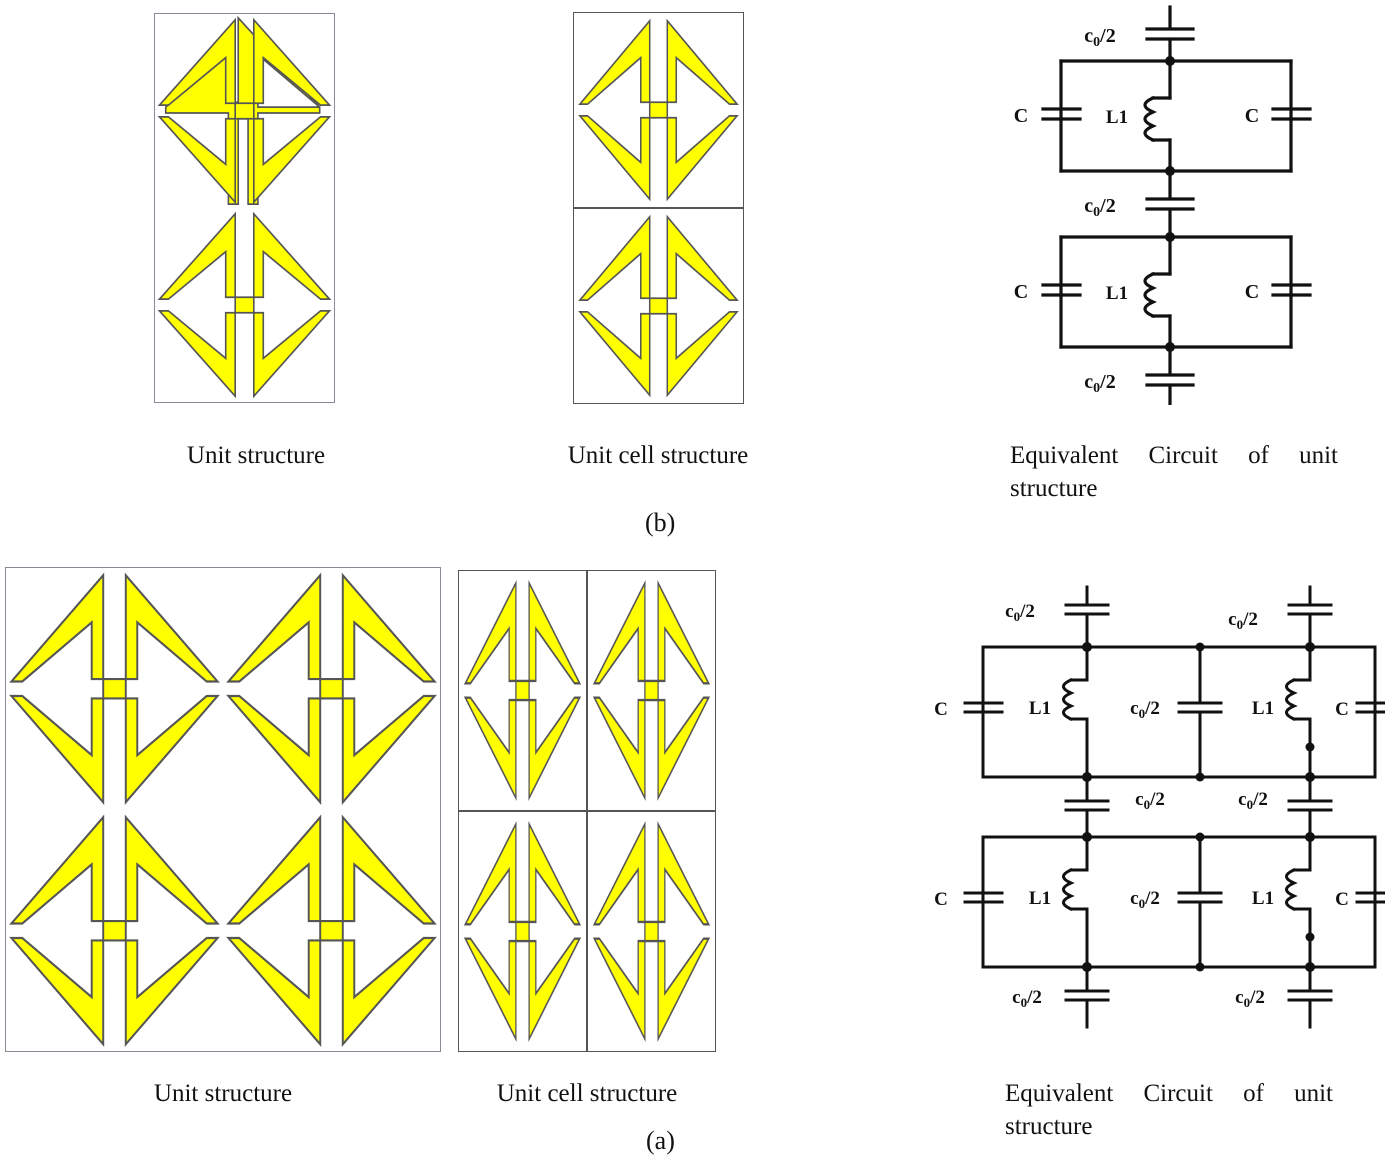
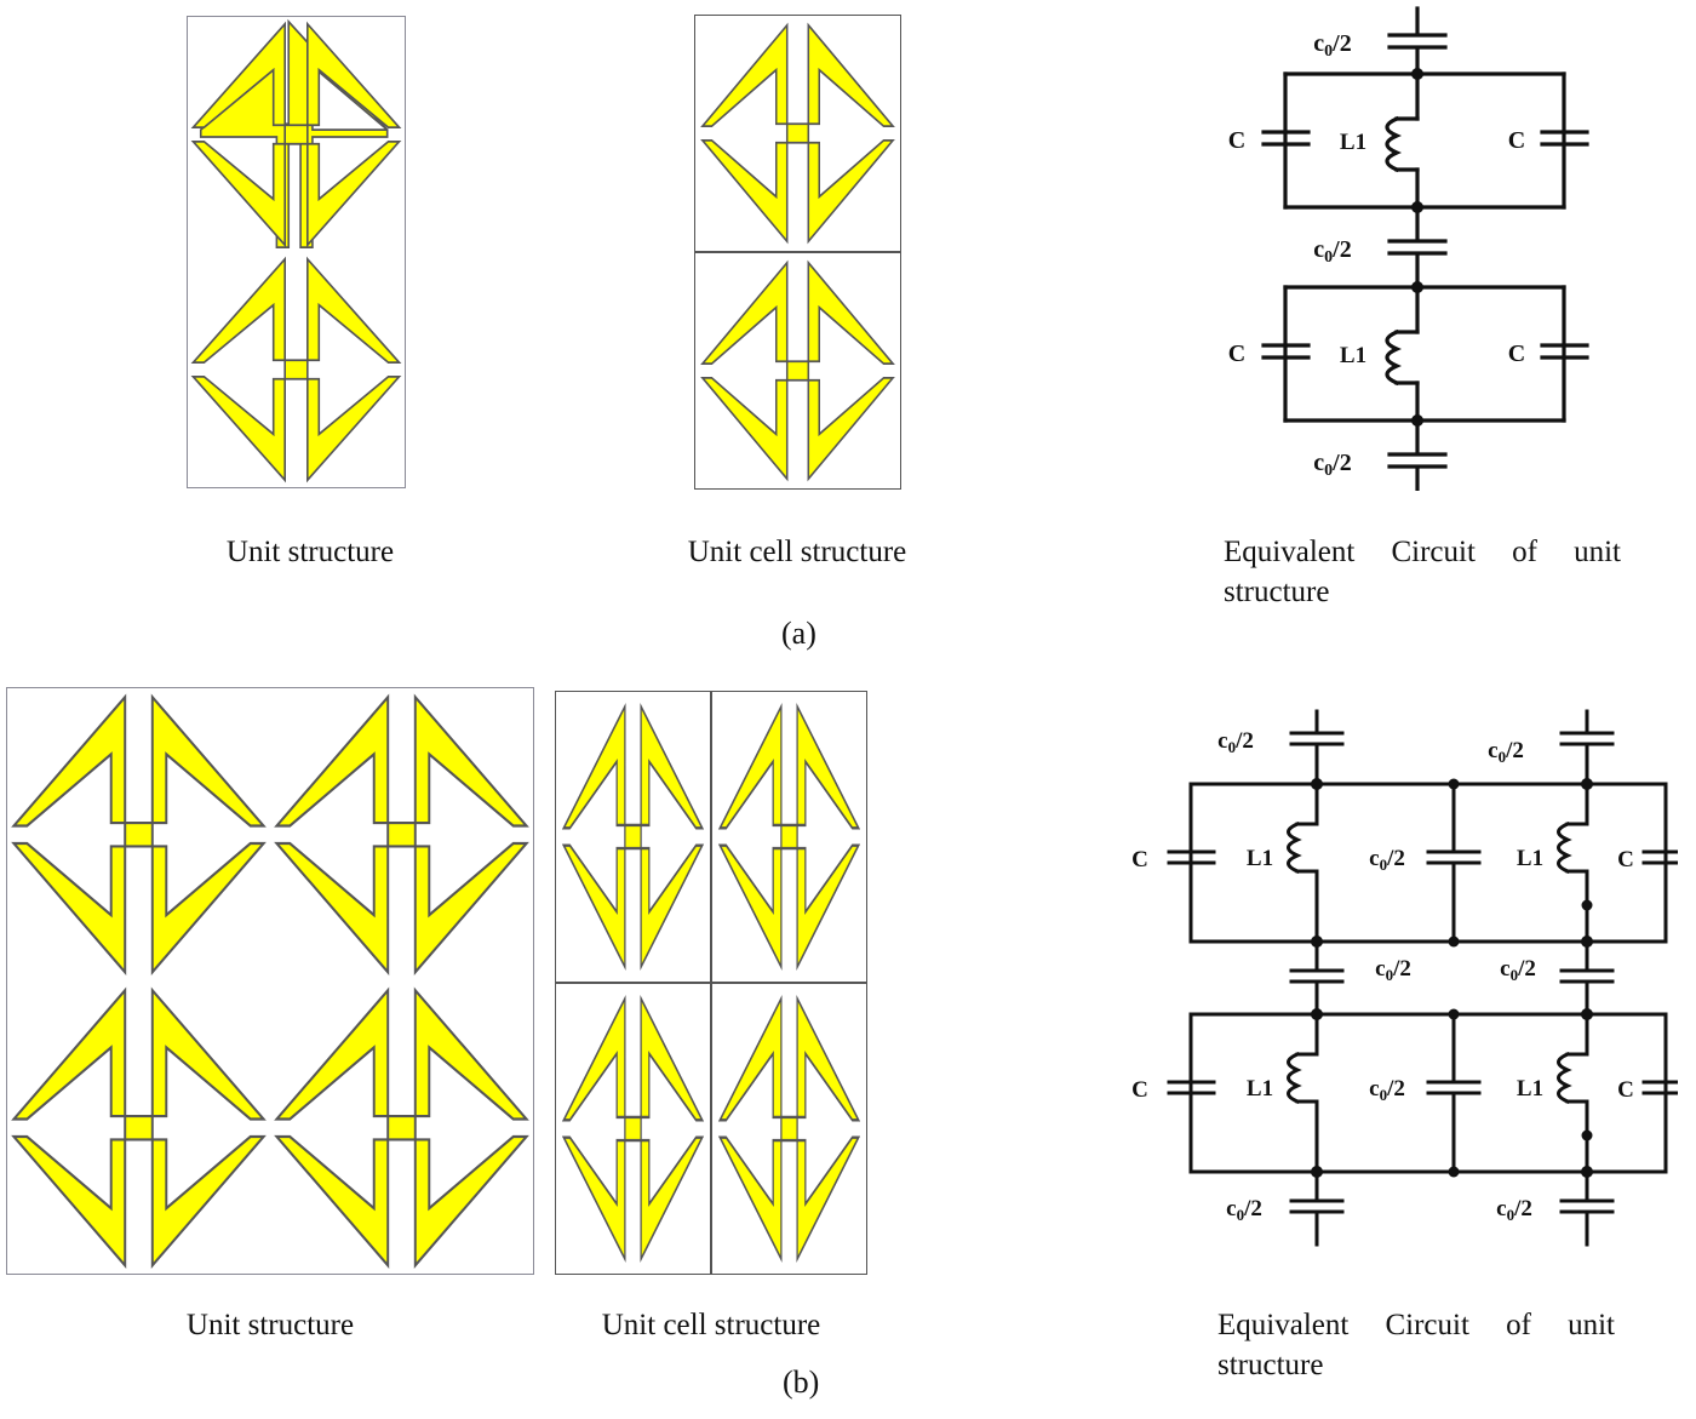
  Unit structure
  Unit cell structure
  c0/2
  c0/2
  c0/2
  C
  C
  C
  C
  L1
  L1
  Equivalent Circuit of unit structure
- (b)
+ (a)
  Unit structure
  Unit cell structure
  c0/2
  c0/2
  c0/2
  c0/2
  c0/2
  c0/2
  c0/2
  c0/2
  C
  C
  C
  C
  L1
  L1
  L1
  L1
  Equivalent Circuit of unit structure
- (a)
+ (b)
